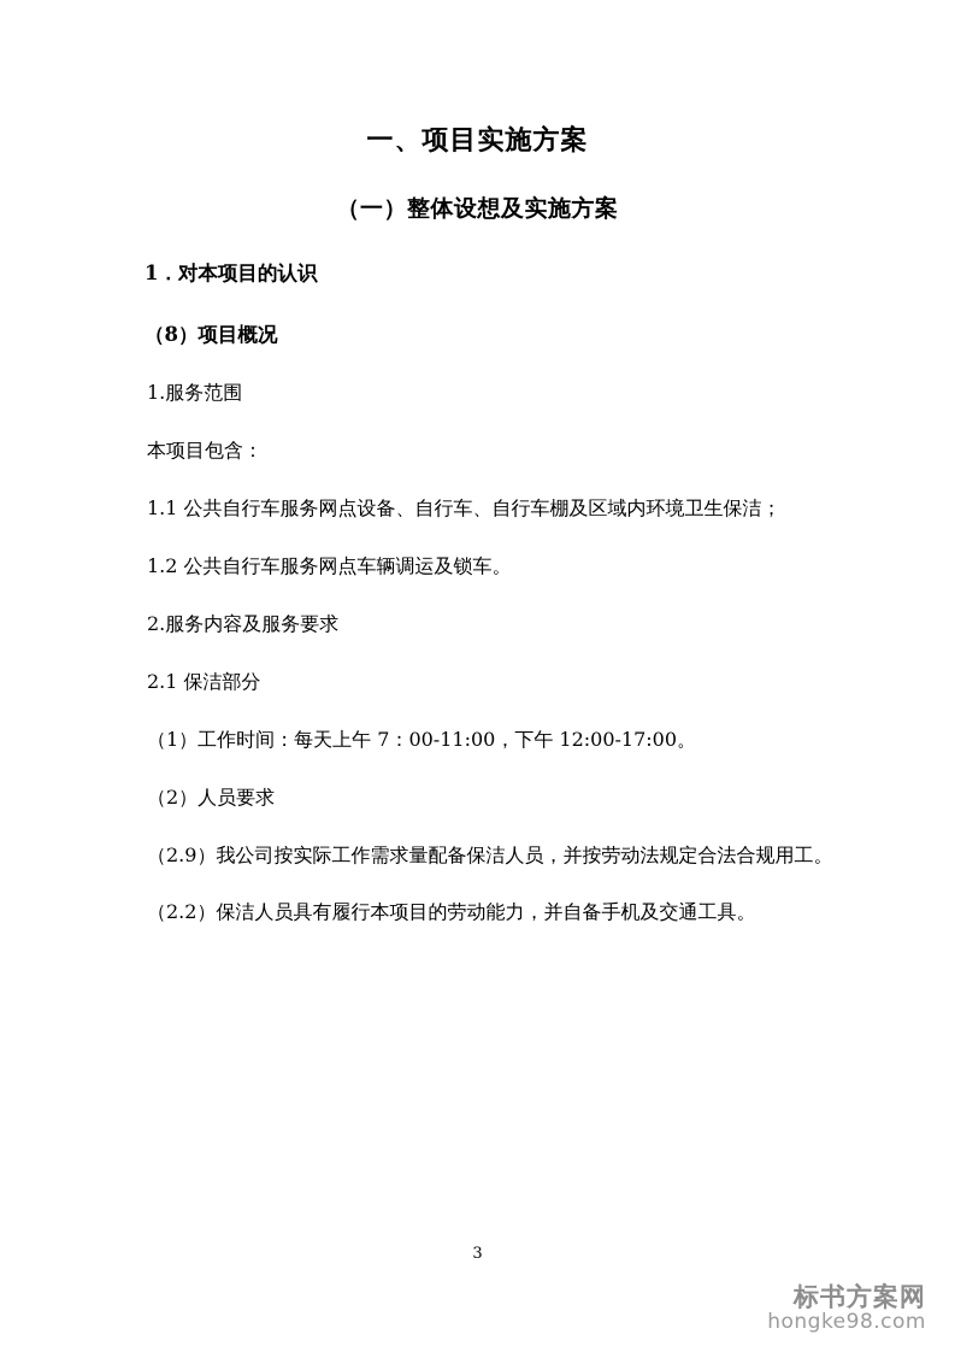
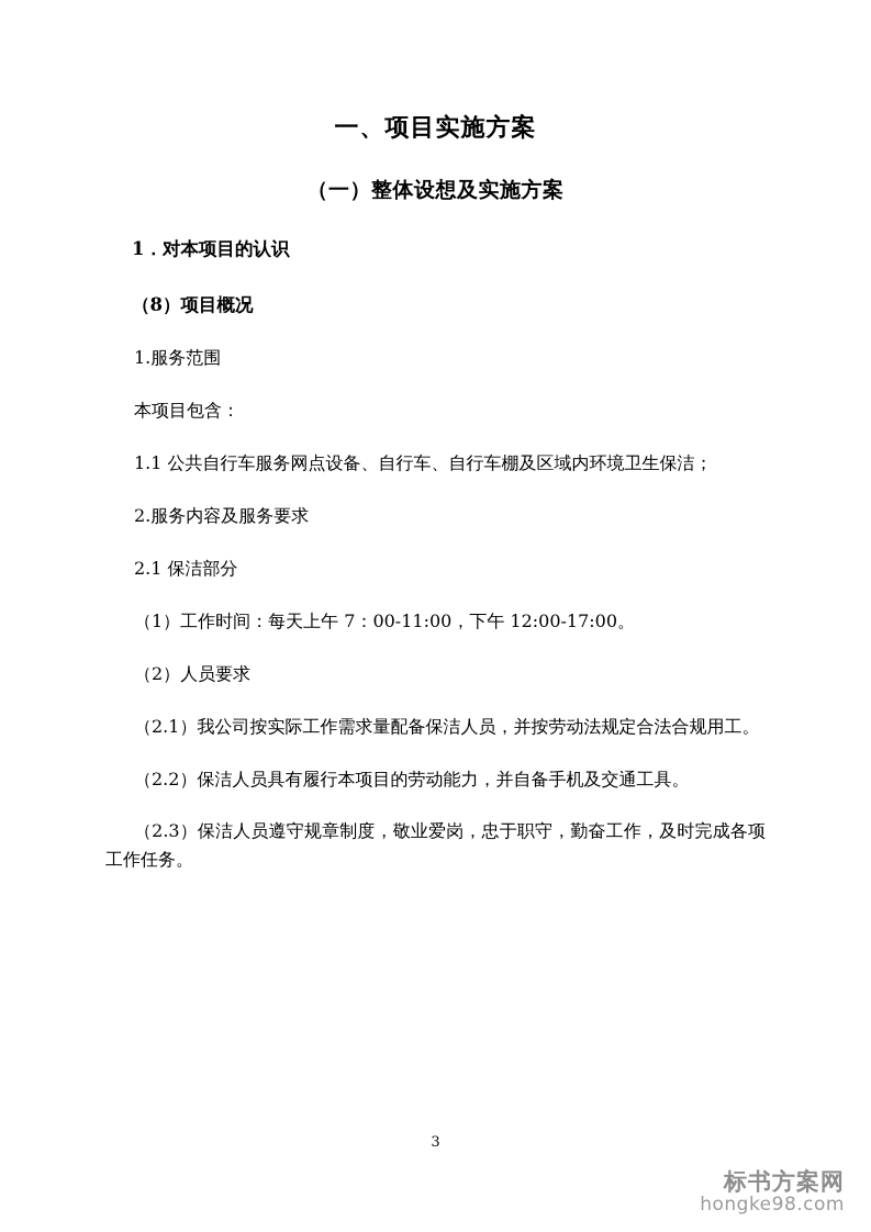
  一、项目实施方案
  （一）整体设想及实施方案
  1．对本项目的认识
  （8）项目概况
  1.服务范围
  本项目包含：
  1.1 公共自行车服务网点设备、自行车、自行车棚及区域内环境卫生保洁；
- 1.2 公共自行车服务网点车辆调运及锁车。
  2.服务内容及服务要求
  2.1 保洁部分
  （1）工作时间：每天上午 7：00-11:00，下午 12:00-17:00。
  （2）人员要求
- （2.9）我公司按实际工作需求量配备保洁人员，并按劳动法规定合法合规用工。
+ （2.1）我公司按实际工作需求量配备保洁人员，并按劳动法规定合法合规用工。
  （2.2）保洁人员具有履行本项目的劳动能力，并自备手机及交通工具。
+ （2.3）保洁人员遵守规章制度，敬业爱岗，忠于职守，勤奋工作，及时完成各项工作任务。
  3
  标书方案网
  hongke98.com
